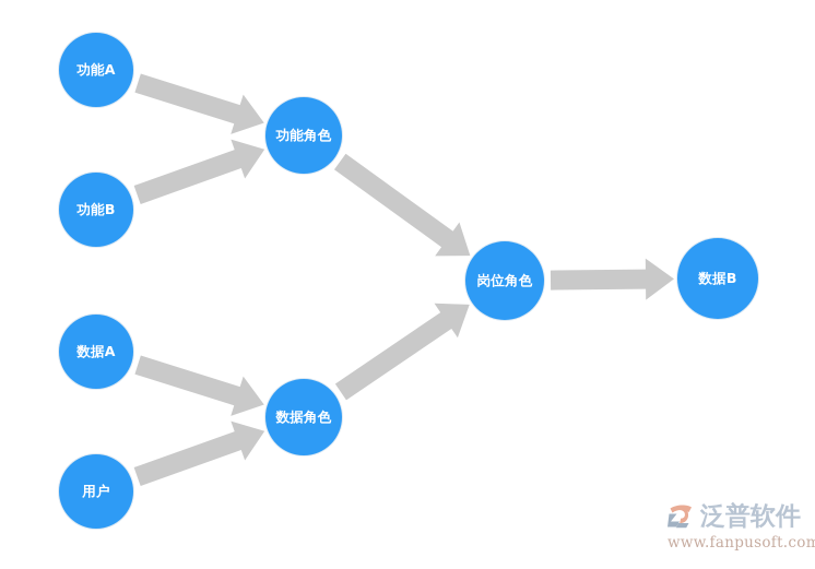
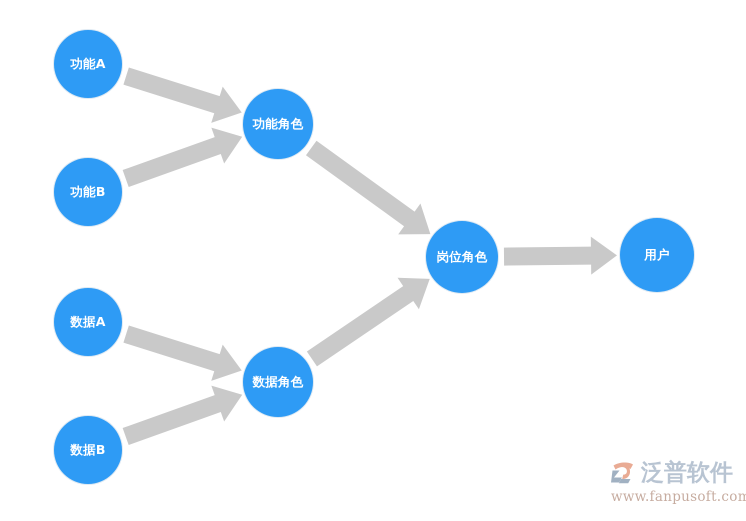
  功能A
  功能B
  功能角色
  数据A
- 用户
+ 数据B
  数据角色
  岗位角色
- 数据B
+ 用户
  泛普软件
  www.fanpusoft.com
